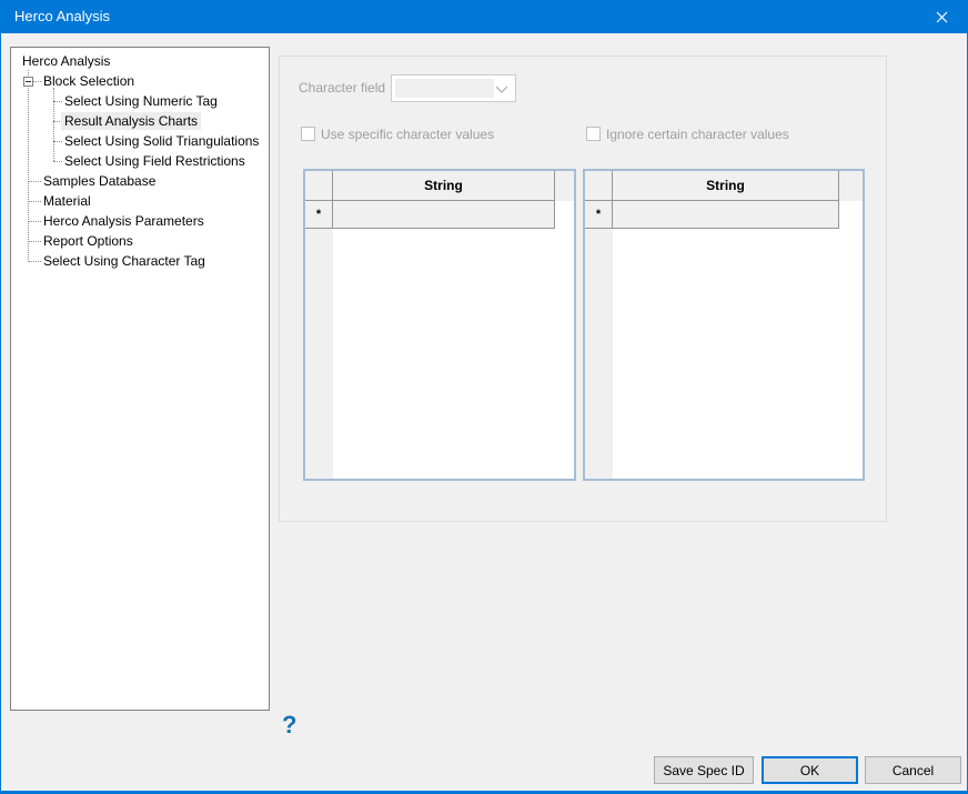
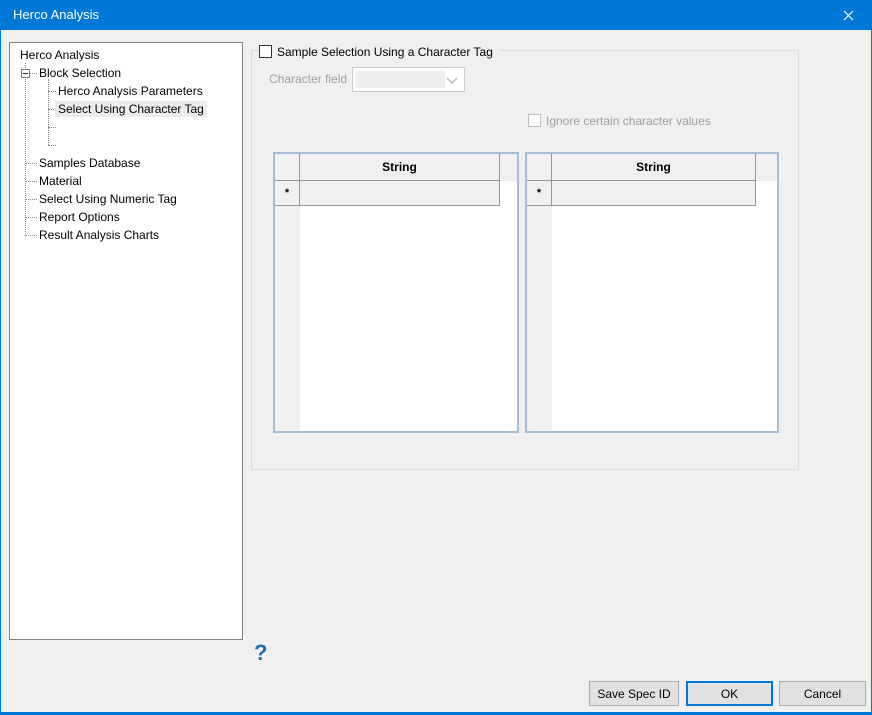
  Herco Analysis
  Herco Analysis
  Block Selection
- Select Using Numeric Tag
+ Herco Analysis Parameters
- Result Analysis Charts
+ Select Using Character Tag
- Select Using Solid Triangulations
- Select Using Field Restrictions
  Samples Database
  Material
- Herco Analysis Parameters
+ Select Using Numeric Tag
  Report Options
- Select Using Character Tag
+ Result Analysis Charts
+ Sample Selection Using a Character Tag
  Character field
- Use specific character values
  Ignore certain character values
  String
  *
  String
  *
  ?
  Save Spec ID
  OK
  Cancel
